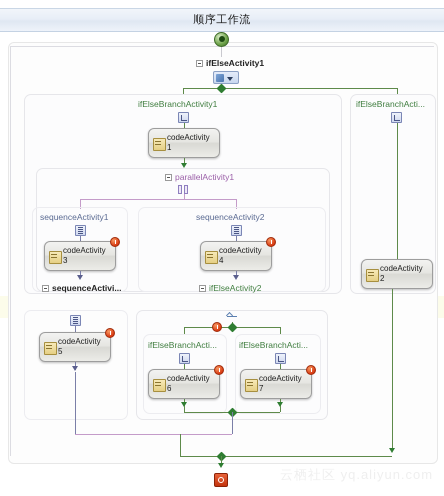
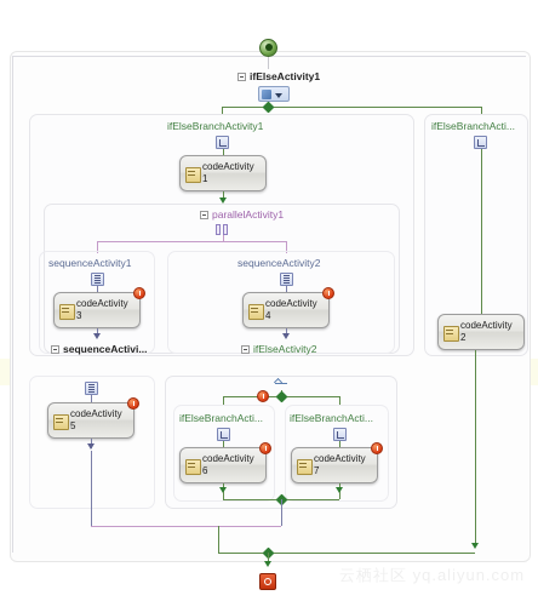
- 顺序工作流
  ifElseActivity1
  ifElseBranchActivity1
  codeActivity
  1
  parallelActivity1
  sequenceActivity1
  codeActivity
  3
  sequenceActivi...
  sequenceActivity2
  codeActivity
  4
  ifElseActivity2
  codeActivity
  5
  ifElseBranchActi...
  codeActivity
  6
  ifElseBranchActi...
  codeActivity
  7
  ifElseBranchActi...
  codeActivity
  2
